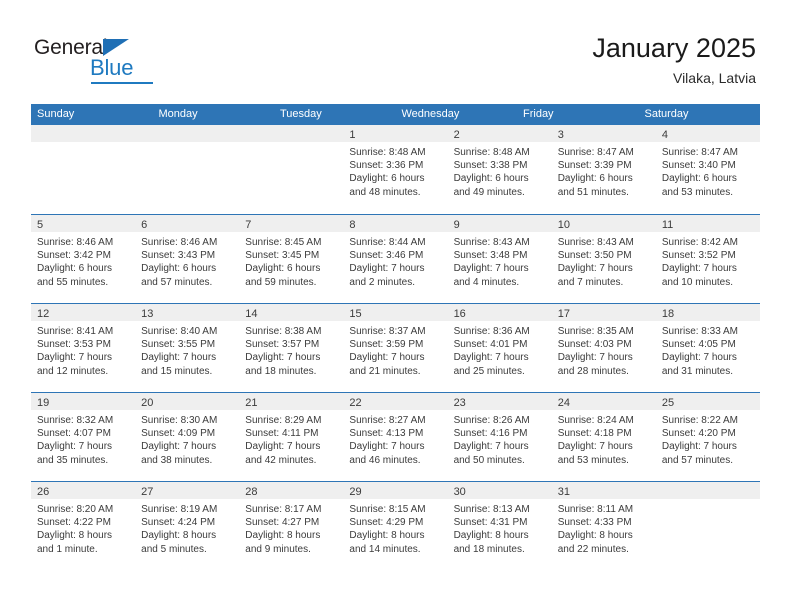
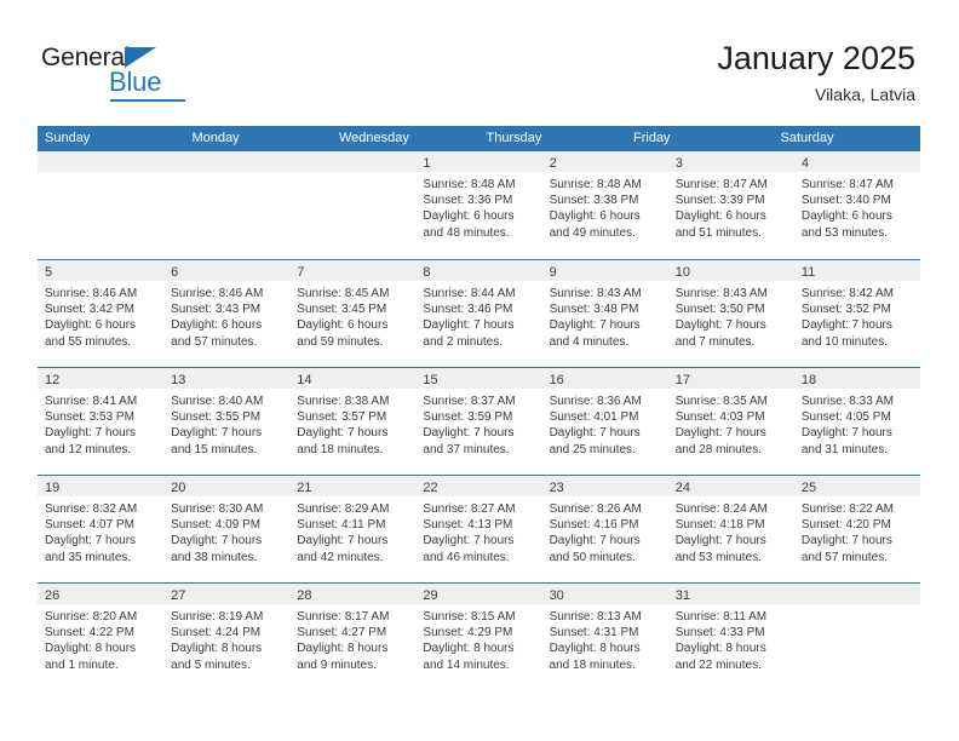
  General
  Blue
  January 2025
  Vilaka, Latvia
  Sunday
  Monday
- Tuesday
  Wednesday
+ Thursday
  Friday
  Saturday
  1
  Sunrise: 8:48 AM
  Sunset: 3:36 PM
  Daylight: 6 hours
  and 48 minutes.
  2
  Sunrise: 8:48 AM
  Sunset: 3:38 PM
  Daylight: 6 hours
  and 49 minutes.
  3
  Sunrise: 8:47 AM
  Sunset: 3:39 PM
  Daylight: 6 hours
  and 51 minutes.
  4
  Sunrise: 8:47 AM
  Sunset: 3:40 PM
  Daylight: 6 hours
  and 53 minutes.
  5
  Sunrise: 8:46 AM
  Sunset: 3:42 PM
  Daylight: 6 hours
  and 55 minutes.
  6
  Sunrise: 8:46 AM
  Sunset: 3:43 PM
  Daylight: 6 hours
  and 57 minutes.
  7
  Sunrise: 8:45 AM
  Sunset: 3:45 PM
  Daylight: 6 hours
  and 59 minutes.
  8
  Sunrise: 8:44 AM
  Sunset: 3:46 PM
  Daylight: 7 hours
  and 2 minutes.
  9
  Sunrise: 8:43 AM
  Sunset: 3:48 PM
  Daylight: 7 hours
  and 4 minutes.
  10
  Sunrise: 8:43 AM
  Sunset: 3:50 PM
  Daylight: 7 hours
  and 7 minutes.
  11
  Sunrise: 8:42 AM
  Sunset: 3:52 PM
  Daylight: 7 hours
  and 10 minutes.
  12
  Sunrise: 8:41 AM
  Sunset: 3:53 PM
  Daylight: 7 hours
  and 12 minutes.
  13
  Sunrise: 8:40 AM
  Sunset: 3:55 PM
  Daylight: 7 hours
  and 15 minutes.
  14
  Sunrise: 8:38 AM
  Sunset: 3:57 PM
  Daylight: 7 hours
  and 18 minutes.
  15
  Sunrise: 8:37 AM
  Sunset: 3:59 PM
  Daylight: 7 hours
- and 21 minutes.
+ and 37 minutes.
  16
  Sunrise: 8:36 AM
  Sunset: 4:01 PM
  Daylight: 7 hours
  and 25 minutes.
  17
  Sunrise: 8:35 AM
  Sunset: 4:03 PM
  Daylight: 7 hours
  and 28 minutes.
  18
  Sunrise: 8:33 AM
  Sunset: 4:05 PM
  Daylight: 7 hours
  and 31 minutes.
  19
  Sunrise: 8:32 AM
  Sunset: 4:07 PM
  Daylight: 7 hours
  and 35 minutes.
  20
  Sunrise: 8:30 AM
  Sunset: 4:09 PM
  Daylight: 7 hours
  and 38 minutes.
  21
  Sunrise: 8:29 AM
  Sunset: 4:11 PM
  Daylight: 7 hours
  and 42 minutes.
  22
  Sunrise: 8:27 AM
  Sunset: 4:13 PM
  Daylight: 7 hours
  and 46 minutes.
  23
  Sunrise: 8:26 AM
  Sunset: 4:16 PM
  Daylight: 7 hours
  and 50 minutes.
  24
  Sunrise: 8:24 AM
  Sunset: 4:18 PM
  Daylight: 7 hours
  and 53 minutes.
  25
  Sunrise: 8:22 AM
  Sunset: 4:20 PM
  Daylight: 7 hours
  and 57 minutes.
  26
  Sunrise: 8:20 AM
  Sunset: 4:22 PM
  Daylight: 8 hours
  and 1 minute.
  27
  Sunrise: 8:19 AM
  Sunset: 4:24 PM
  Daylight: 8 hours
  and 5 minutes.
  28
  Sunrise: 8:17 AM
  Sunset: 4:27 PM
  Daylight: 8 hours
  and 9 minutes.
  29
  Sunrise: 8:15 AM
  Sunset: 4:29 PM
  Daylight: 8 hours
  and 14 minutes.
  30
  Sunrise: 8:13 AM
  Sunset: 4:31 PM
  Daylight: 8 hours
  and 18 minutes.
  31
  Sunrise: 8:11 AM
  Sunset: 4:33 PM
  Daylight: 8 hours
  and 22 minutes.
